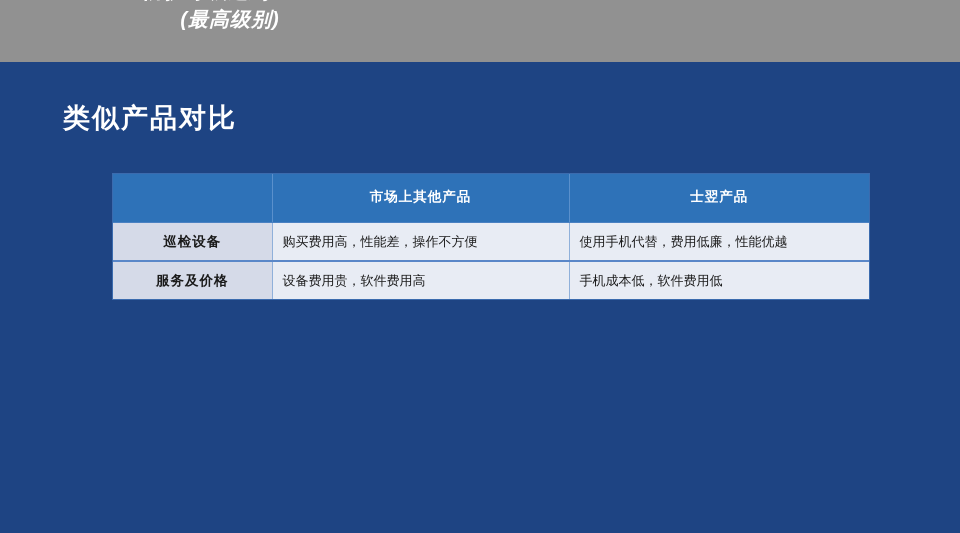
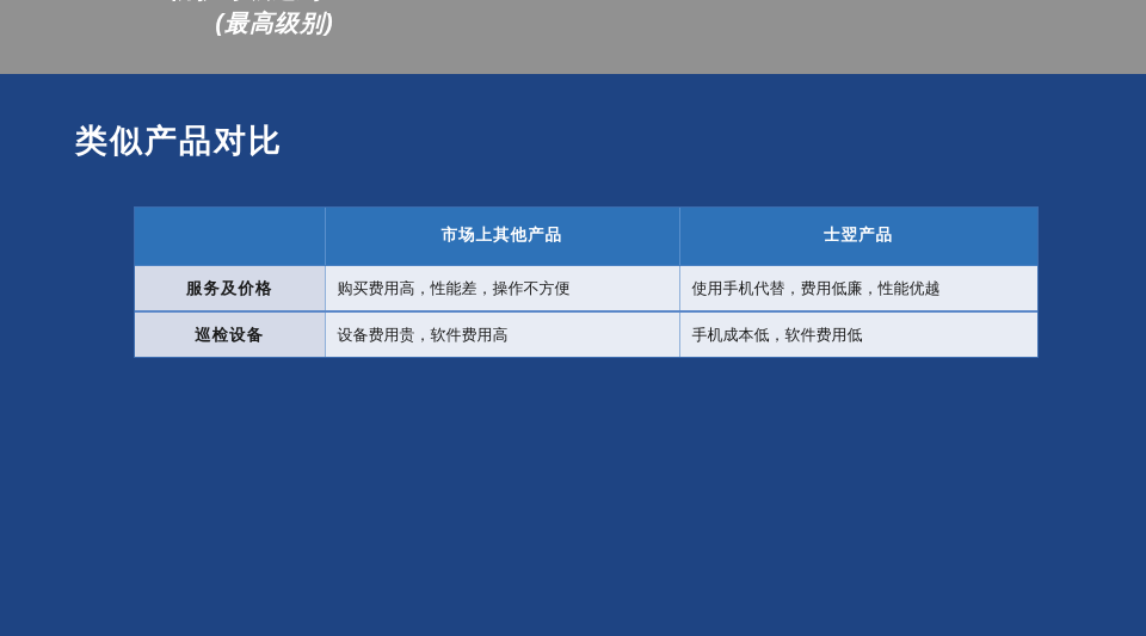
  (最高级别)
  类似产品对比
  	市场上其他产品	士翌产品
- 巡检设备	购买费用高，性能差，操作不方便	使用手机代替，费用低廉，性能优越
+ 服务及价格	购买费用高，性能差，操作不方便	使用手机代替，费用低廉，性能优越
- 服务及价格	设备费用贵，软件费用高	手机成本低，软件费用低
+ 巡检设备	设备费用贵，软件费用高	手机成本低，软件费用低
